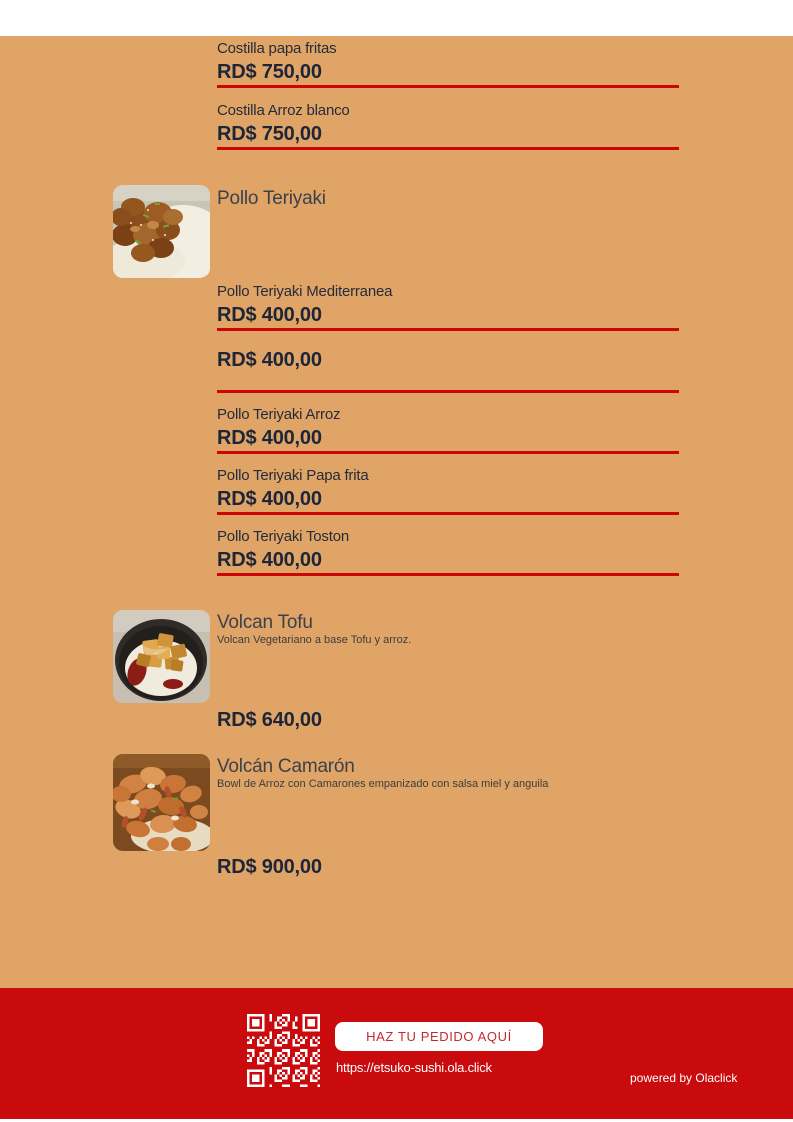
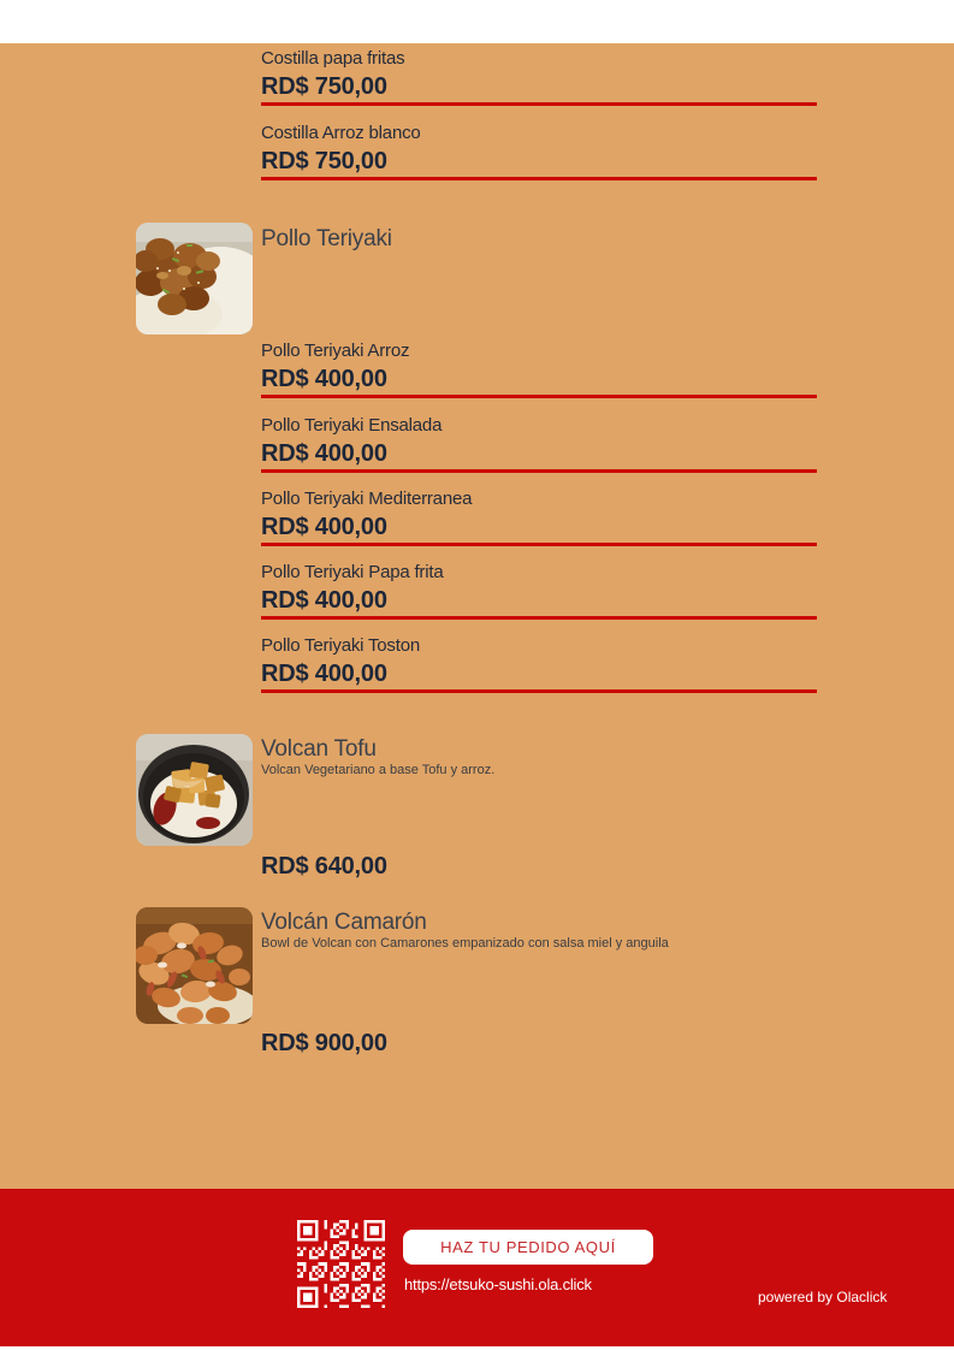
  Costilla papa fritas
  RD$ 750,00
  Costilla Arroz blanco
  RD$ 750,00
  Pollo Teriyaki
- Pollo Teriyaki Mediterranea
+ Pollo Teriyaki Arroz
  RD$ 400,00
+ Pollo Teriyaki Ensalada
  RD$ 400,00
- Pollo Teriyaki Arroz
+ Pollo Teriyaki Mediterranea
  RD$ 400,00
  Pollo Teriyaki Papa frita
  RD$ 400,00
  Pollo Teriyaki Toston
  RD$ 400,00
  Volcan Tofu
  Volcan Vegetariano a base Tofu y arroz.
  RD$ 640,00
  Volcán Camarón
- Bowl de Arroz con Camarones empanizado con salsa miel y anguila
+ Bowl de Volcan con Camarones empanizado con salsa miel y anguila
  RD$ 900,00
  HAZ TU PEDIDO AQUÍ
  https://etsuko-sushi.ola.click
  powered by Olaclick
